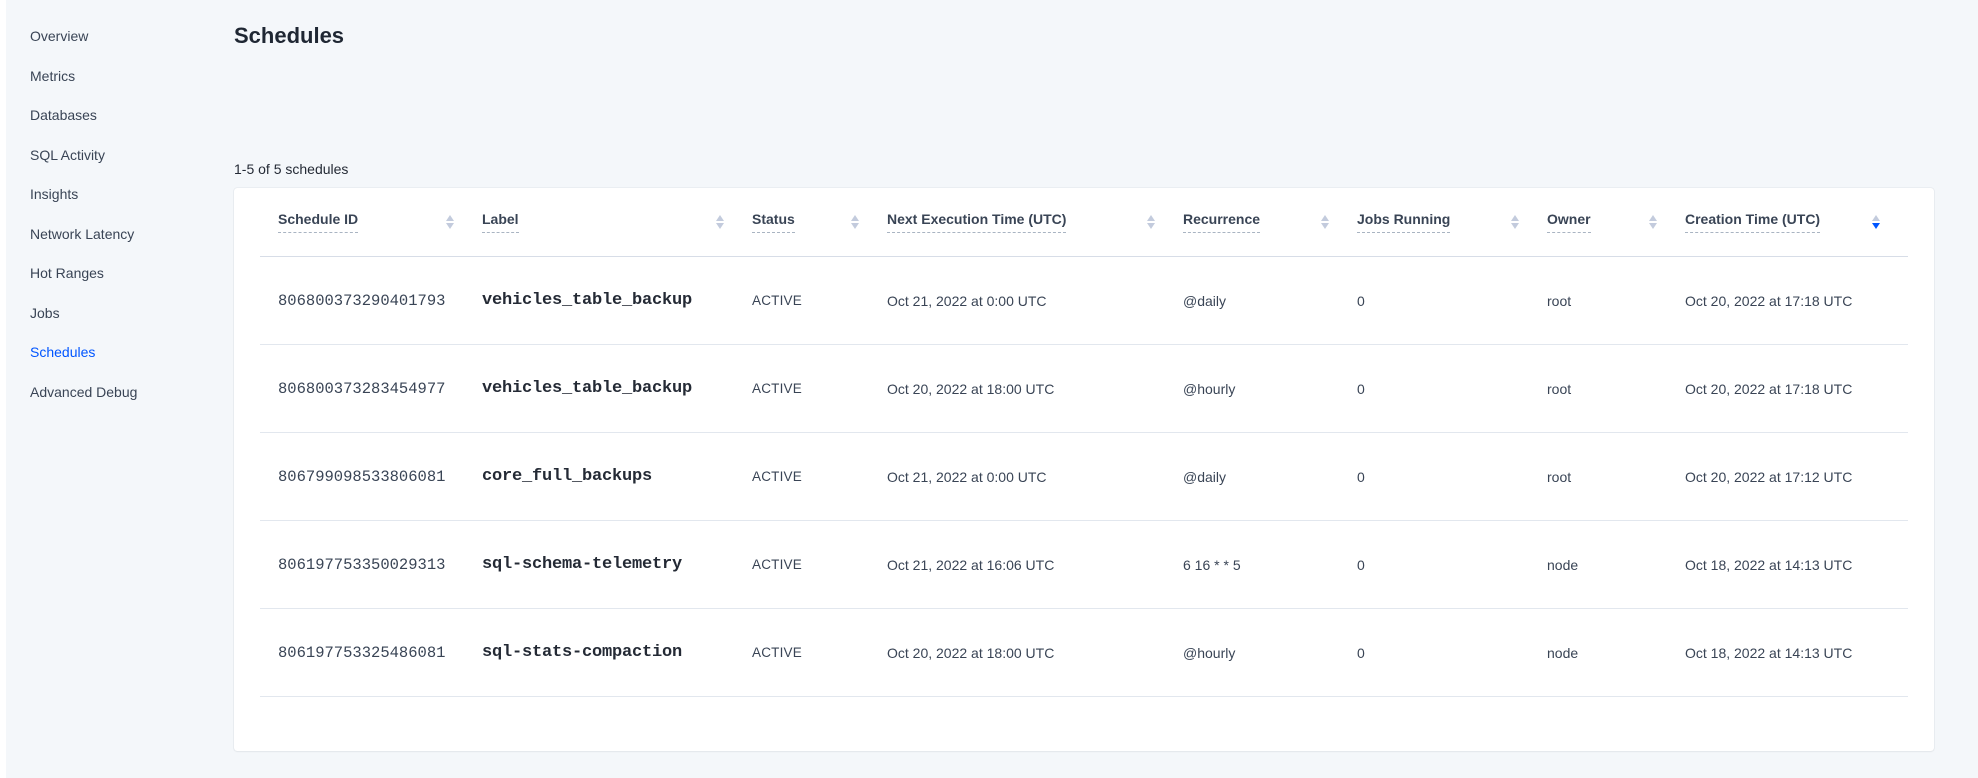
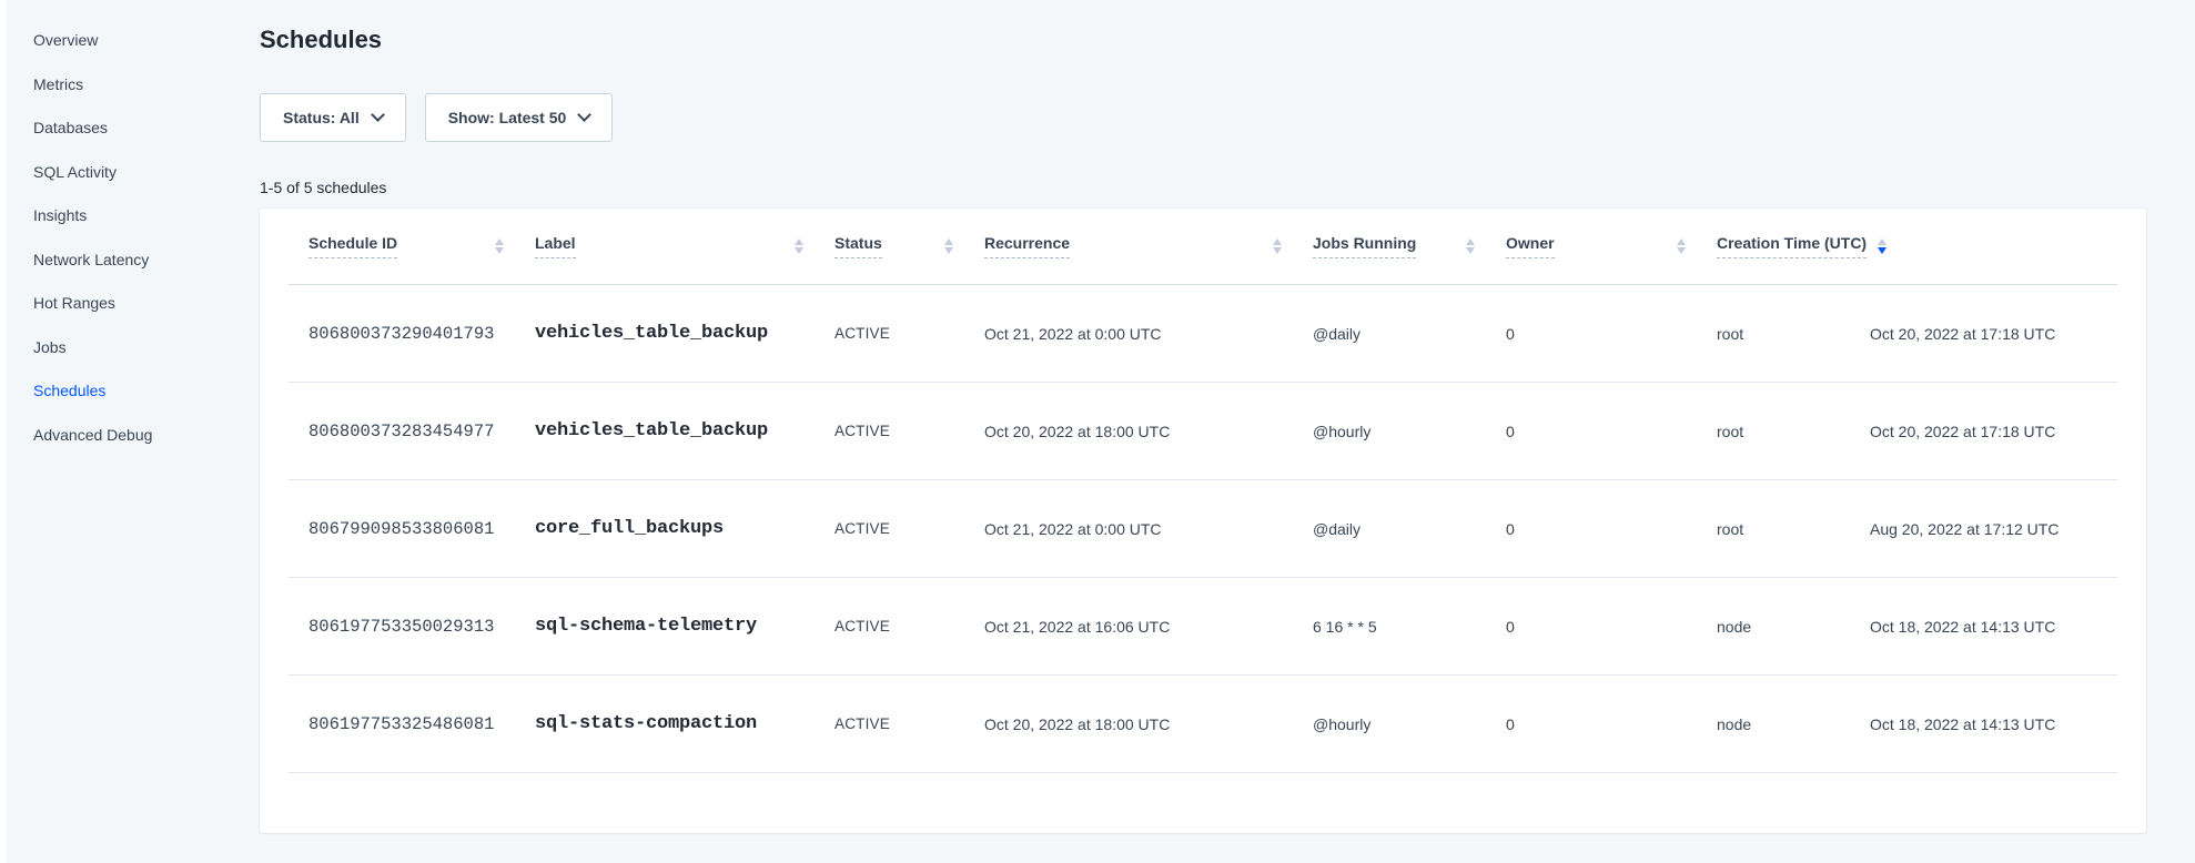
  Overview
  Metrics
  Databases
  SQL Activity
  Insights
  Network Latency
  Hot Ranges
  Jobs
  Schedules
  Advanced Debug
  Schedules
+ Status: All
+ Show: Latest 50
  1-5 of 5 schedules
  Schedule ID
  Label
  Status
- Next Execution Time (UTC)
  Recurrence
  Jobs Running
  Owner
  Creation Time (UTC)
  806800373290401793
  vehicles_table_backup
  ACTIVE
  Oct 21, 2022 at 0:00 UTC
  @daily
  0
  root
  Oct 20, 2022 at 17:18 UTC
  806800373283454977
  vehicles_table_backup
  ACTIVE
  Oct 20, 2022 at 18:00 UTC
  @hourly
  0
  root
  Oct 20, 2022 at 17:18 UTC
  806799098533806081
  core_full_backups
  ACTIVE
  Oct 21, 2022 at 0:00 UTC
  @daily
  0
  root
- Oct 20, 2022 at 17:12 UTC
+ Aug 20, 2022 at 17:12 UTC
  806197753350029313
  sql-schema-telemetry
  ACTIVE
  Oct 21, 2022 at 16:06 UTC
  6 16 * * 5
  0
  node
  Oct 18, 2022 at 14:13 UTC
  806197753325486081
  sql-stats-compaction
  ACTIVE
  Oct 20, 2022 at 18:00 UTC
  @hourly
  0
  node
  Oct 18, 2022 at 14:13 UTC
